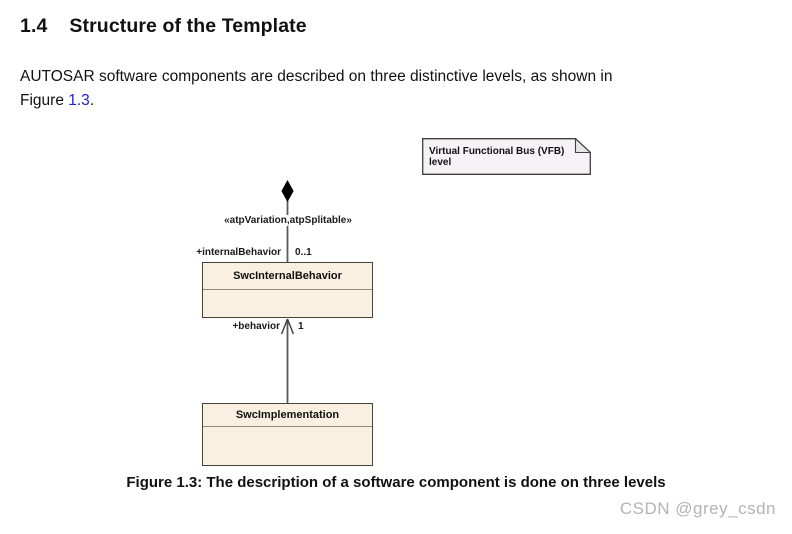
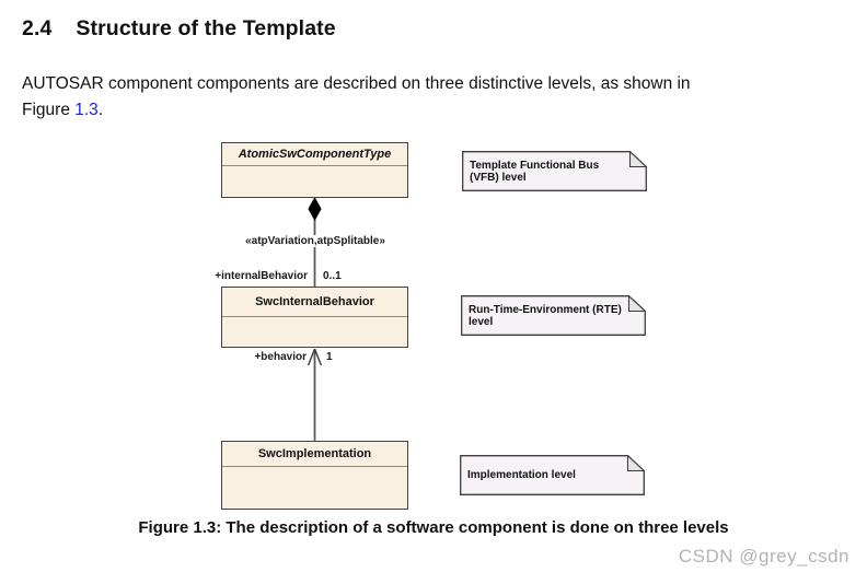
- 1.4 Structure of the Template
+ 2.4 Structure of the Template
- AUTOSAR software components are described on three distinctive levels, as shown in
+ AUTOSAR component components are described on three distinctive levels, as shown in
  Figure 1.3.
+ AtomicSwComponentType
  SwcInternalBehavior
  SwcImplementation
- Virtual Functional Bus (VFB) level
+ Template Functional Bus (VFB) level
+ Run-Time-Environment (RTE) level
+ Implementation level
  «atpVariation,atpSplitable»
  +internalBehavior
  0..1
  +behavior
  1
  Figure 1.3: The description of a software component is done on three levels
  CSDN @grey_csdn
